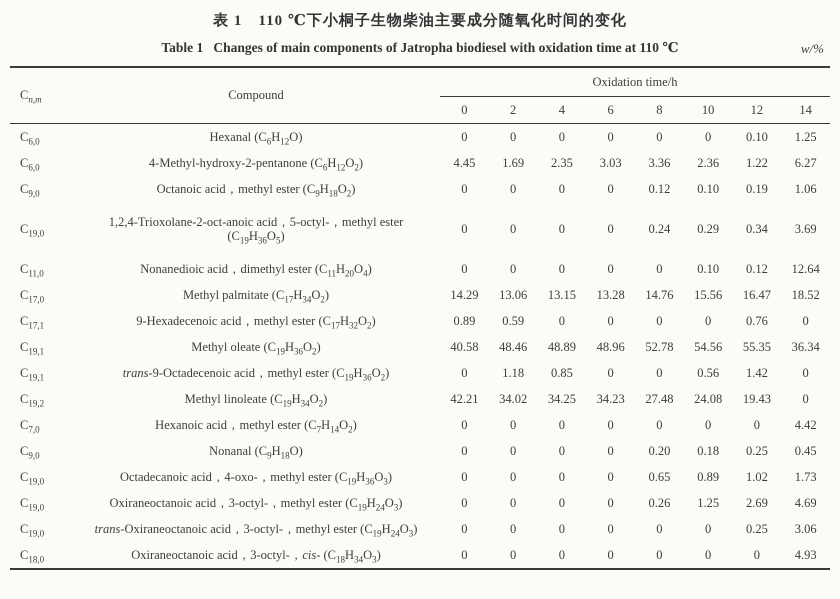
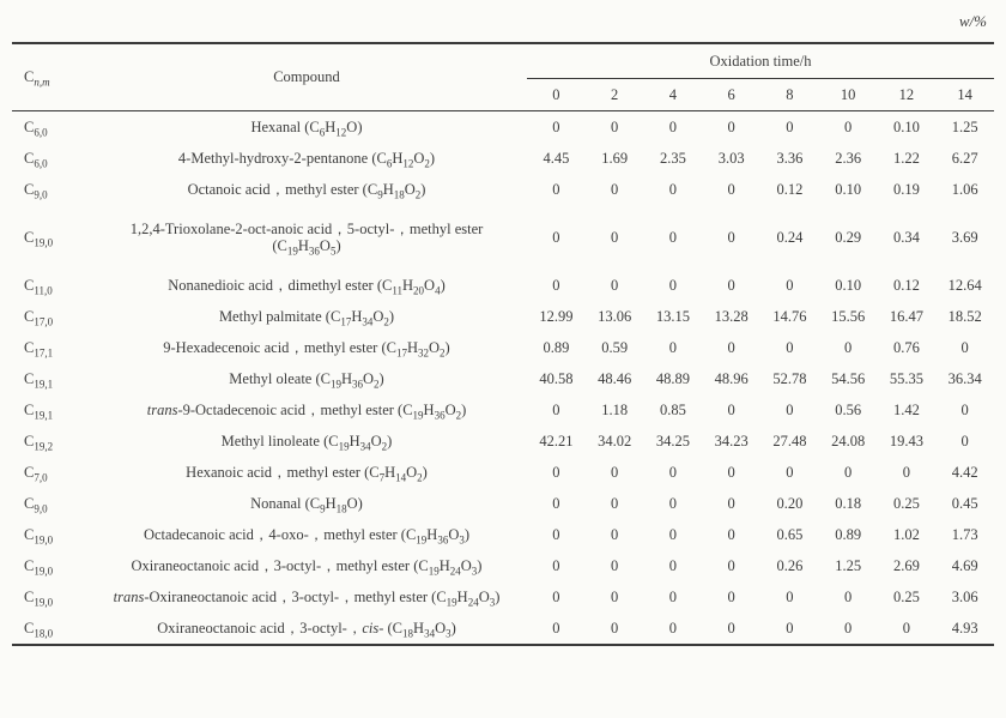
- 表 1 110 ℃下小桐子生物柴油主要成分随氧化时间的变化
- Table 1 Changes of main components of Jatropha biodiesel with oxidation time at 110 ℃
  w/%
  Cn,m	Compound	Oxidation time/h
  0	2	4	6	8	10	12	14
  C6,0	Hexanal (C6H12O)	0	0	0	0	0	0	0.10	1.25
  C6,0	4-Methyl-hydroxy-2-pentanone (C6H12O2)	4.45	1.69	2.35	3.03	3.36	2.36	1.22	6.27
  C9,0	Octanoic acid，methyl ester (C9H18O2)	0	0	0	0	0.12	0.10	0.19	1.06
  C19,0	1,2,4-Trioxolane-2-oct-anoic acid，5-octyl-，methyl ester(C19H36O5)	0	0	0	0	0.24	0.29	0.34	3.69
  C11,0	Nonanedioic acid，dimethyl ester (C11H20O4)	0	0	0	0	0	0.10	0.12	12.64
- C17,0	Methyl palmitate (C17H34O2)	14.29	13.06	13.15	13.28	14.76	15.56	16.47	18.52
+ C17,0	Methyl palmitate (C17H34O2)	12.99	13.06	13.15	13.28	14.76	15.56	16.47	18.52
  C17,1	9-Hexadecenoic acid，methyl ester (C17H32O2)	0.89	0.59	0	0	0	0	0.76	0
  C19,1	Methyl oleate (C19H36O2)	40.58	48.46	48.89	48.96	52.78	54.56	55.35	36.34
  C19,1	trans-9-Octadecenoic acid，methyl ester (C19H36O2)	0	1.18	0.85	0	0	0.56	1.42	0
  C19,2	Methyl linoleate (C19H34O2)	42.21	34.02	34.25	34.23	27.48	24.08	19.43	0
  C7,0	Hexanoic acid，methyl ester (C7H14O2)	0	0	0	0	0	0	0	4.42
  C9,0	Nonanal (C9H18O)	0	0	0	0	0.20	0.18	0.25	0.45
  C19,0	Octadecanoic acid，4-oxo-，methyl ester (C19H36O3)	0	0	0	0	0.65	0.89	1.02	1.73
  C19,0	Oxiraneoctanoic acid，3-octyl-，methyl ester (C19H24O3)	0	0	0	0	0.26	1.25	2.69	4.69
  C19,0	trans-Oxiraneoctanoic acid，3-octyl-，methyl ester (C19H24O3)	0	0	0	0	0	0	0.25	3.06
  C18,0	Oxiraneoctanoic acid，3-octyl-，cis- (C18H34O3)	0	0	0	0	0	0	0	4.93
